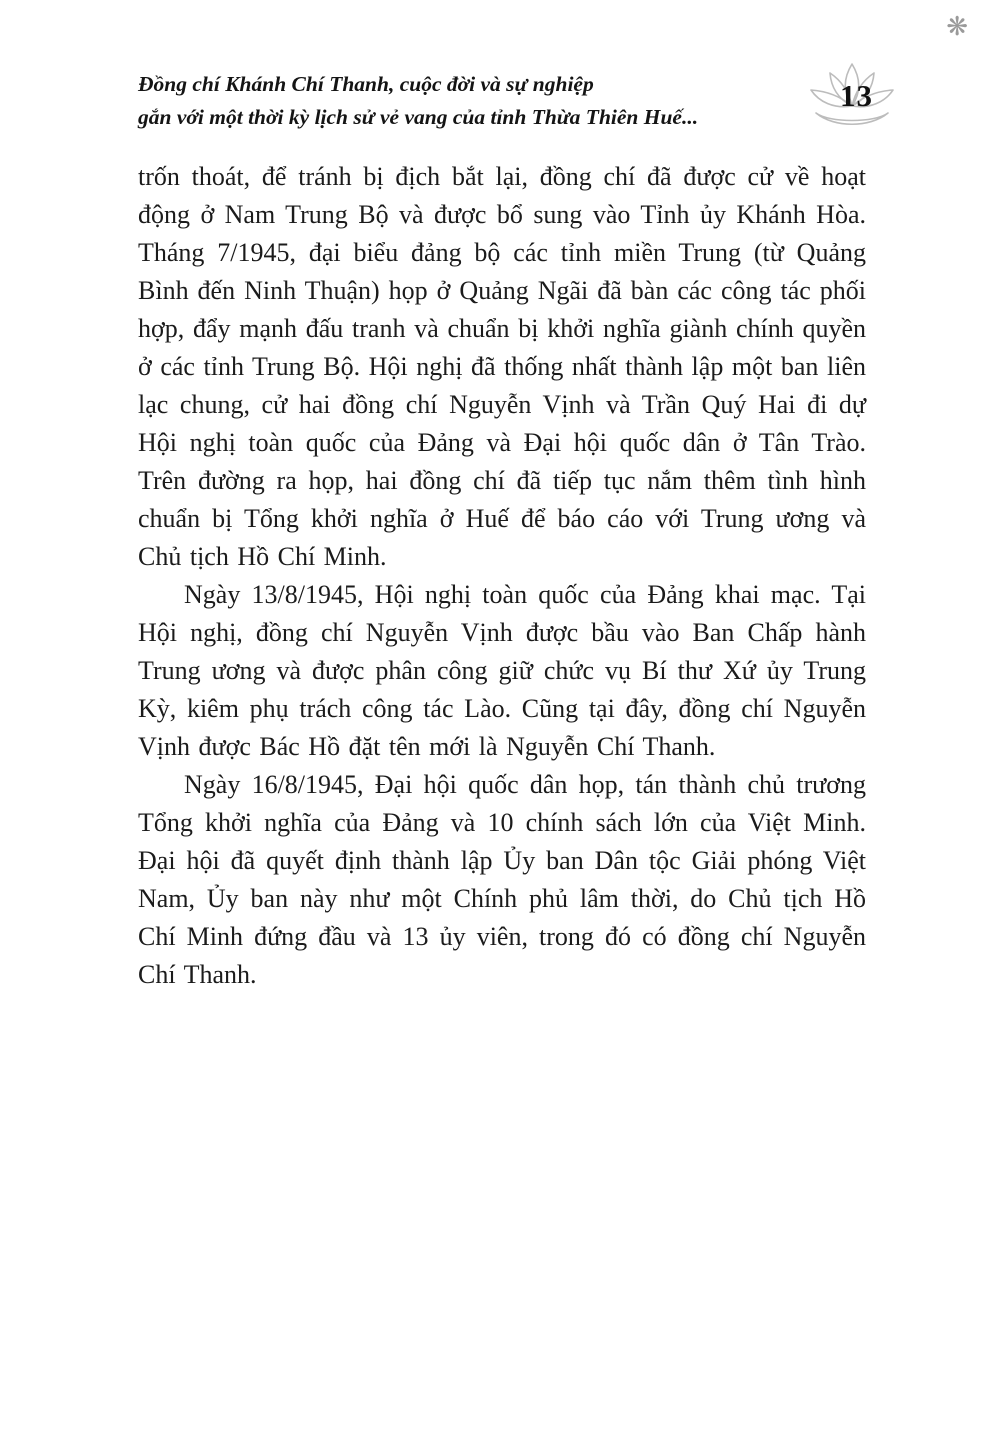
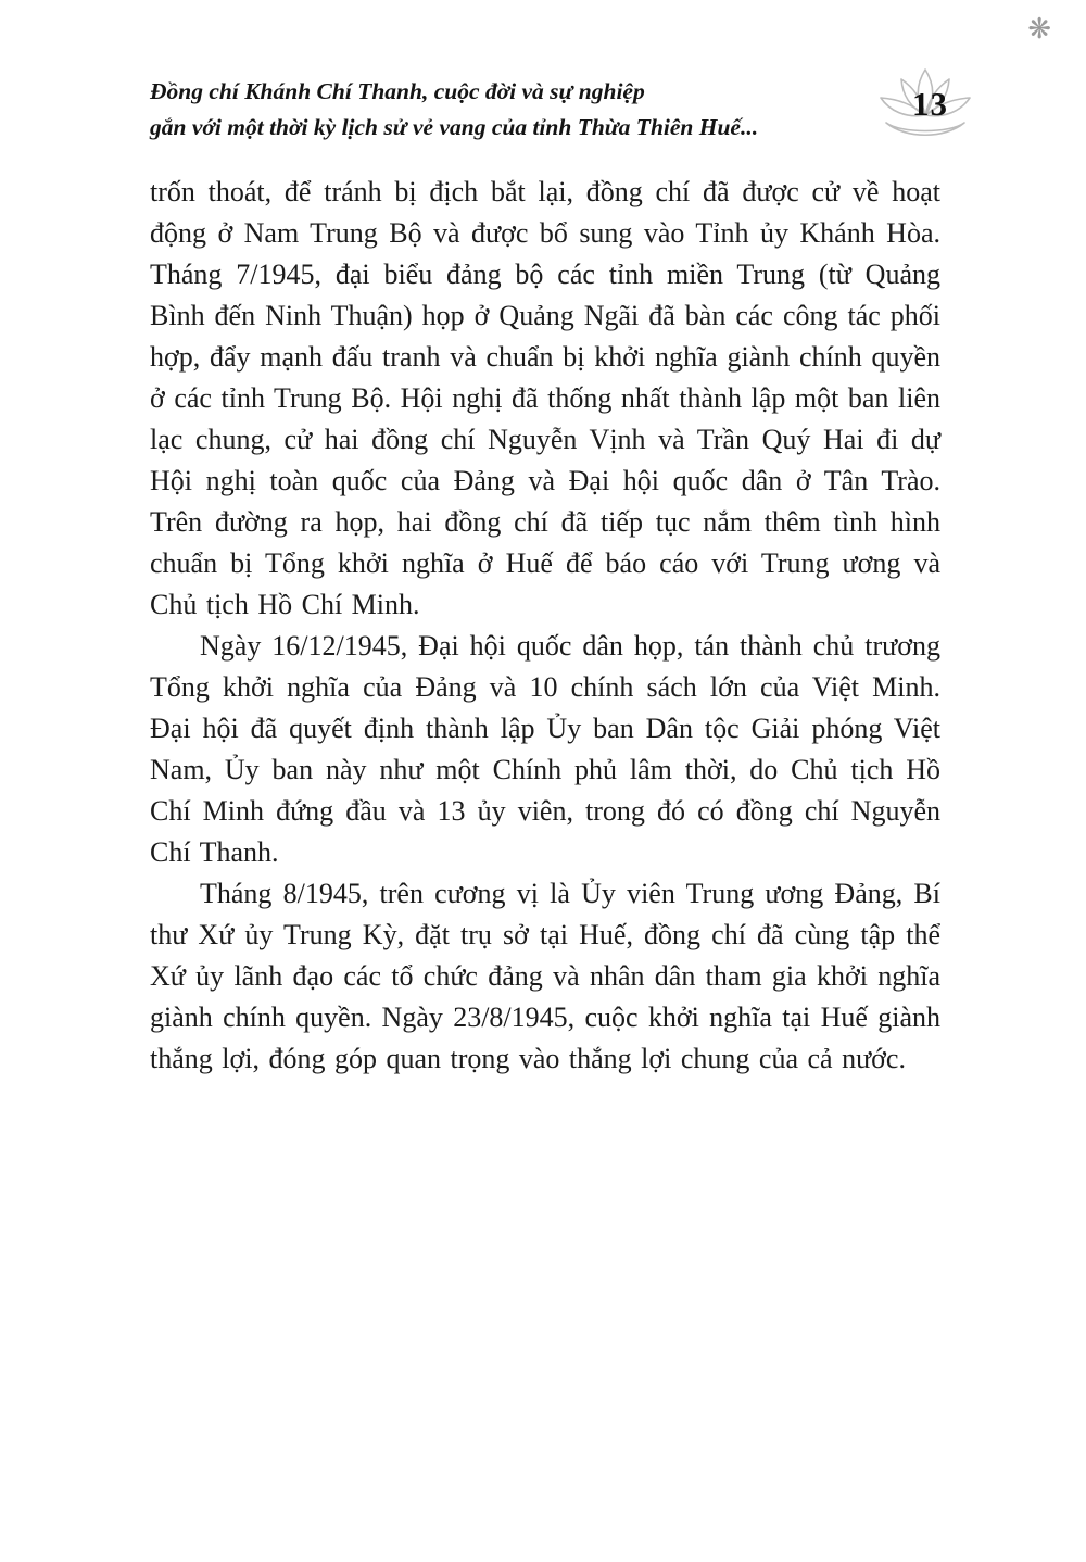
  ❋
  Đồng chí Khánh Chí Thanh, cuộc đời và sự nghiệp
  gắn với một thời kỳ lịch sử vẻ vang của tỉnh Thừa Thiên Huế...
  13
  trốn thoát, để tránh bị địch bắt lại, đồng chí đã được cử về hoạt động ở Nam Trung Bộ và được bổ sung vào Tỉnh ủy Khánh Hòa. Tháng 7/1945, đại biểu đảng bộ các tỉnh miền Trung (từ Quảng Bình đến Ninh Thuận) họp ở Quảng Ngãi đã bàn các công tác phối hợp, đẩy mạnh đấu tranh và chuẩn bị khởi nghĩa giành chính quyền ở các tỉnh Trung Bộ. Hội nghị đã thống nhất thành lập một ban liên lạc chung, cử hai đồng chí Nguyễn Vịnh và Trần Quý Hai đi dự Hội nghị toàn quốc của Đảng và Đại hội quốc dân ở Tân Trào. Trên đường ra họp, hai đồng chí đã tiếp tục nắm thêm tình hình chuẩn bị Tổng khởi nghĩa ở Huế để báo cáo với Trung ương và Chủ tịch Hồ Chí Minh.
- Ngày 13/8/1945, Hội nghị toàn quốc của Đảng khai mạc. Tại Hội nghị, đồng chí Nguyễn Vịnh được bầu vào Ban Chấp hành Trung ương và được phân công giữ chức vụ Bí thư Xứ ủy Trung Kỳ, kiêm phụ trách công tác Lào. Cũng tại đây, đồng chí Nguyễn Vịnh được Bác Hồ đặt tên mới là Nguyễn Chí Thanh.
- Ngày 16/8/1945, Đại hội quốc dân họp, tán thành chủ trương Tổng khởi nghĩa của Đảng và 10 chính sách lớn của Việt Minh. Đại hội đã quyết định thành lập Ủy ban Dân tộc Giải phóng Việt Nam, Ủy ban này như một Chính phủ lâm thời, do Chủ tịch Hồ Chí Minh đứng đầu và 13 ủy viên, trong đó có đồng chí Nguyễn Chí Thanh.
+ Ngày 16/12/1945, Đại hội quốc dân họp, tán thành chủ trương Tổng khởi nghĩa của Đảng và 10 chính sách lớn của Việt Minh. Đại hội đã quyết định thành lập Ủy ban Dân tộc Giải phóng Việt Nam, Ủy ban này như một Chính phủ lâm thời, do Chủ tịch Hồ Chí Minh đứng đầu và 13 ủy viên, trong đó có đồng chí Nguyễn Chí Thanh.
+ Tháng 8/1945, trên cương vị là Ủy viên Trung ương Đảng, Bí thư Xứ ủy Trung Kỳ, đặt trụ sở tại Huế, đồng chí đã cùng tập thể Xứ ủy lãnh đạo các tổ chức đảng và nhân dân tham gia khởi nghĩa giành chính quyền. Ngày 23/8/1945, cuộc khởi nghĩa tại Huế giành thắng lợi, đóng góp quan trọng vào thắng lợi chung của cả nước.
